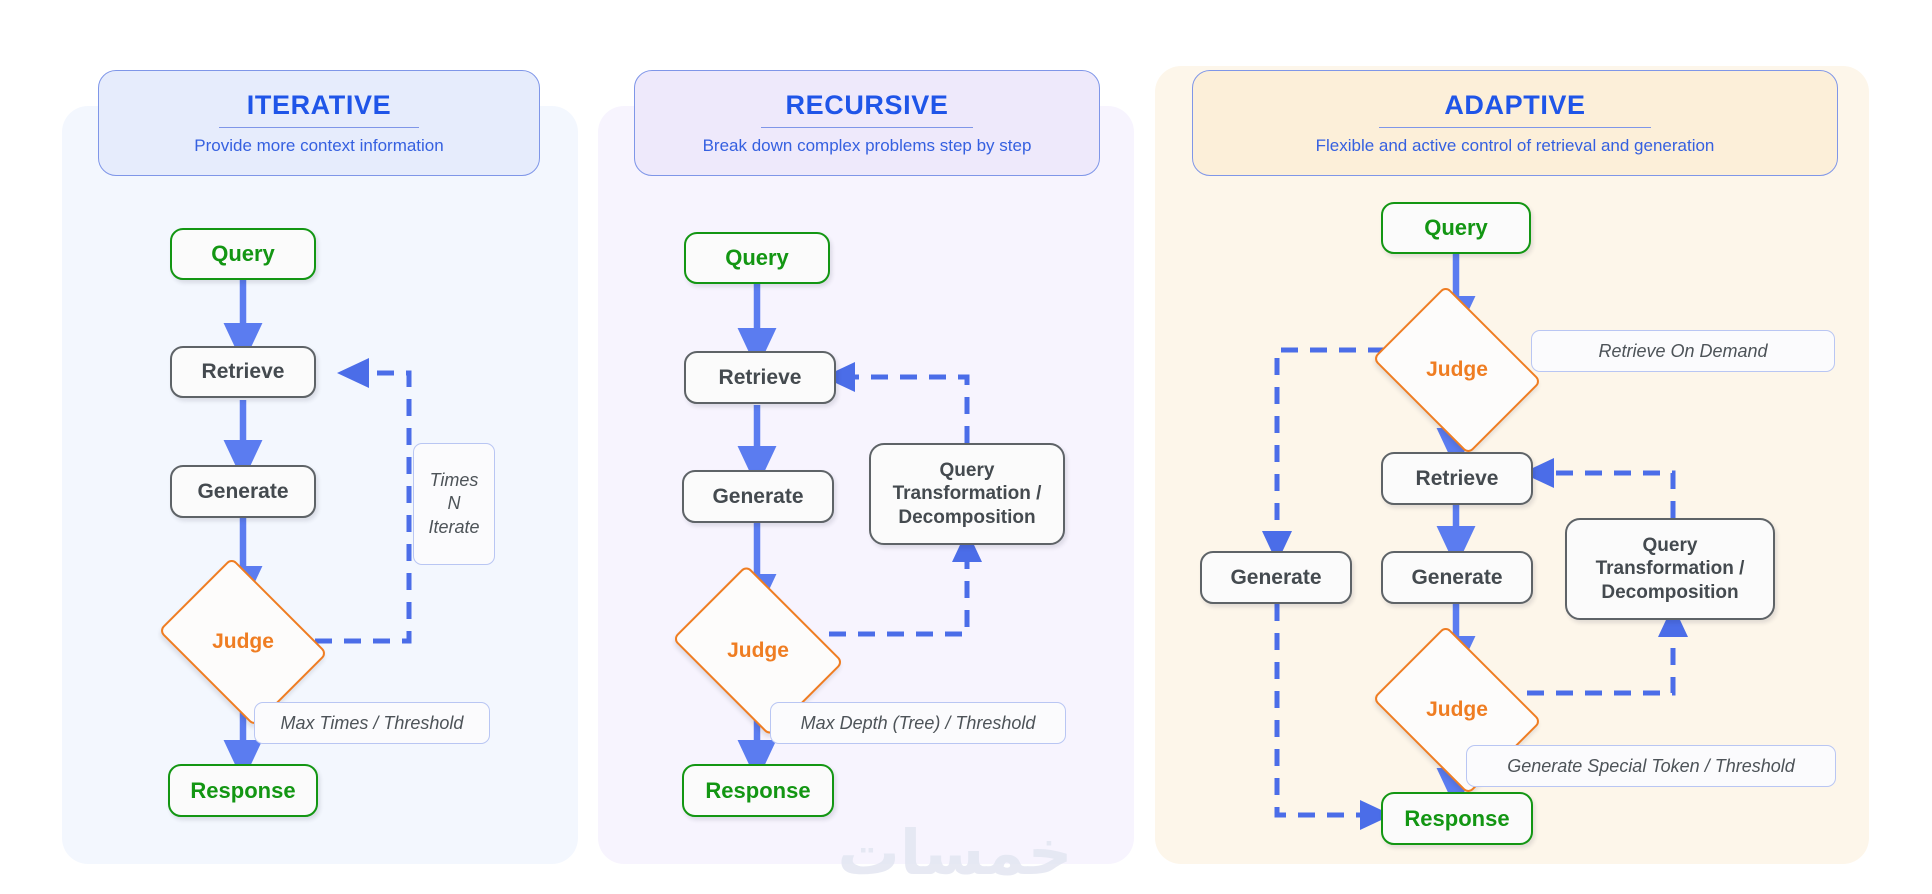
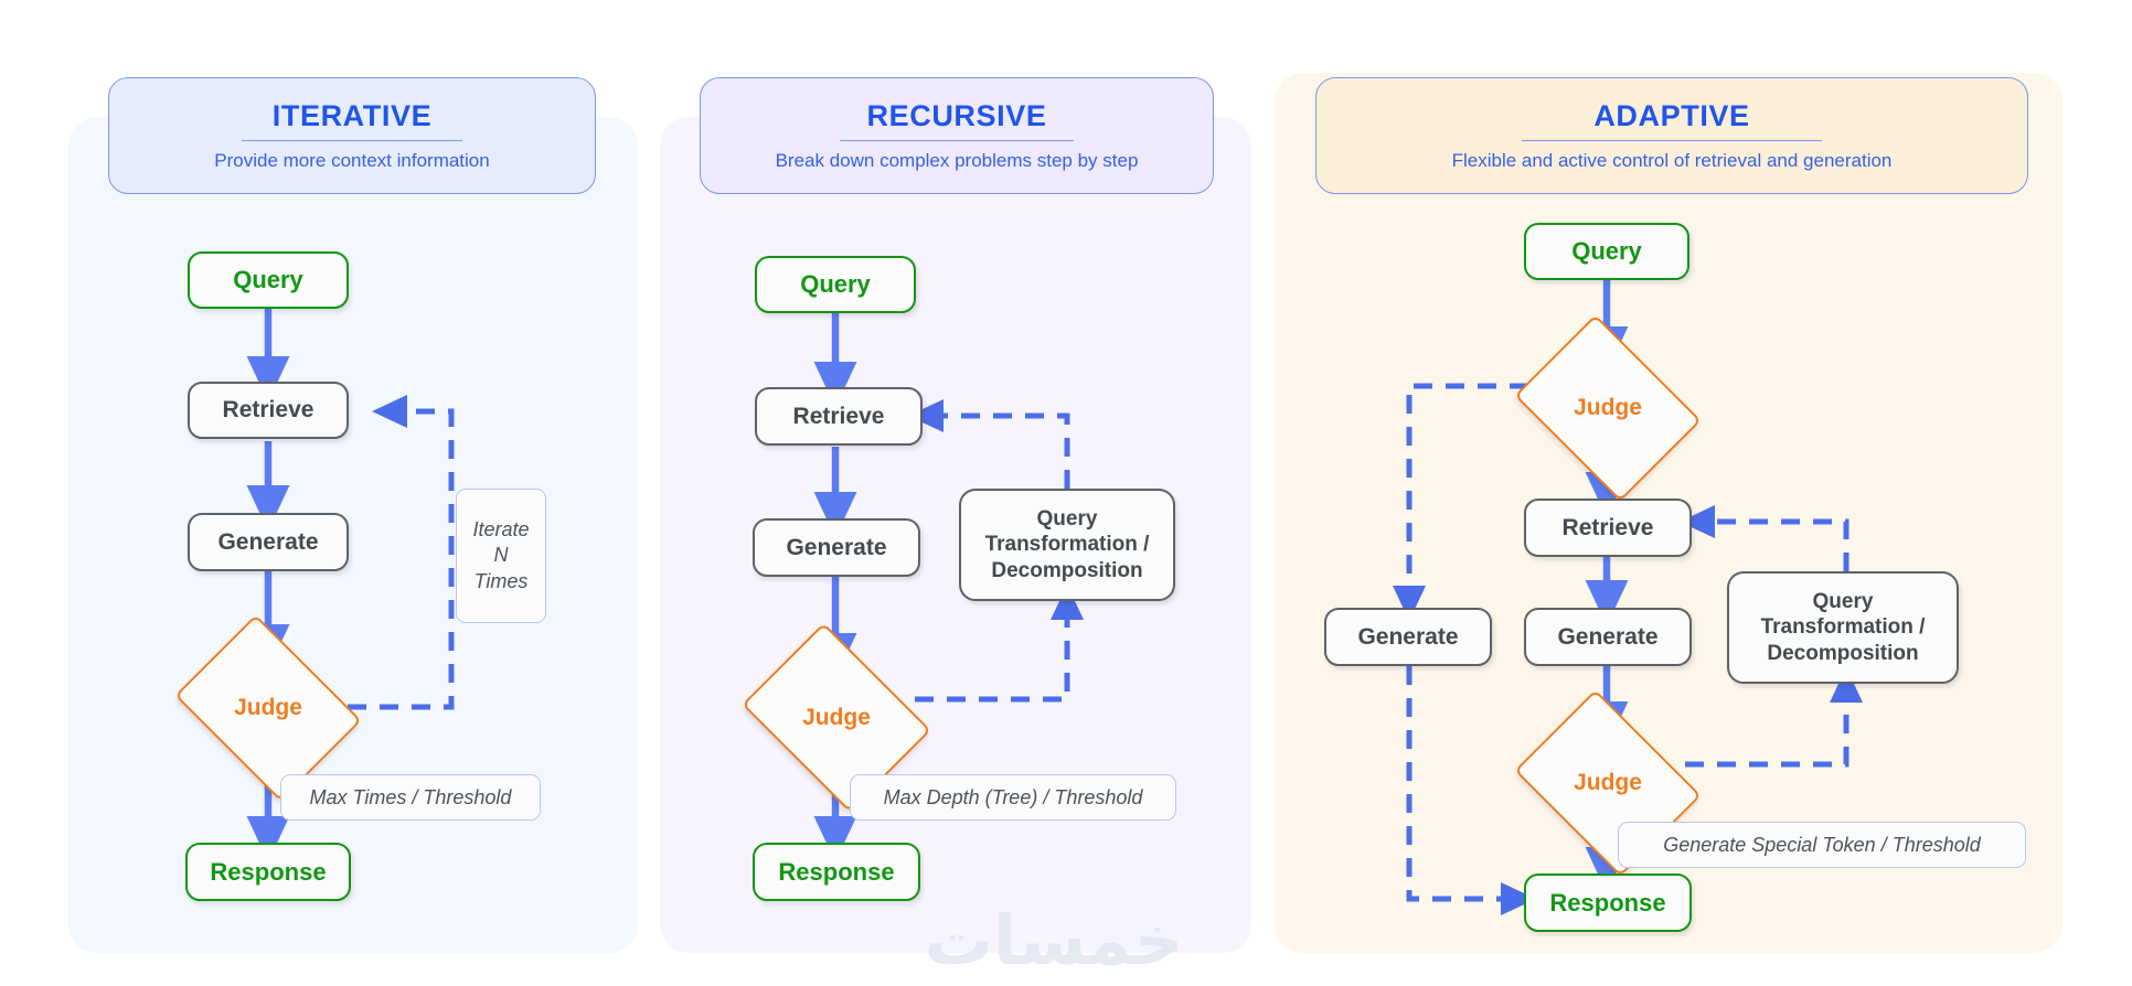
  ITERATIVE
  Provide more context information
  RECURSIVE
  Break down complex problems step by step
  ADAPTIVE
  Flexible and active control of retrieval and generation
  Query
  Retrieve
  Generate
  Judge
  Response
- Times
+ Iterate
  N
- Iterate
+ Times
  Max Times / Threshold
  Query
  Retrieve
  Generate
  Judge
  Response
  Query
  Transformation /
  Decomposition
  Max Depth (Tree) / Threshold
  Query
  Judge
  Retrieve
  Generate
  Generate
  Judge
  Response
  Query
  Transformation /
  Decomposition
- Retrieve On Demand
  Generate Special Token / Threshold
  خمسات
